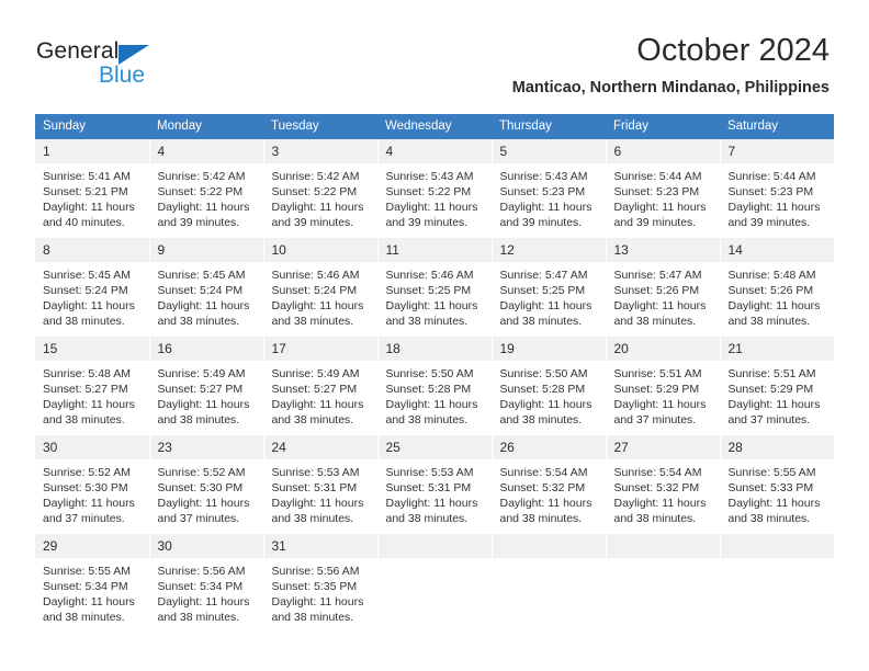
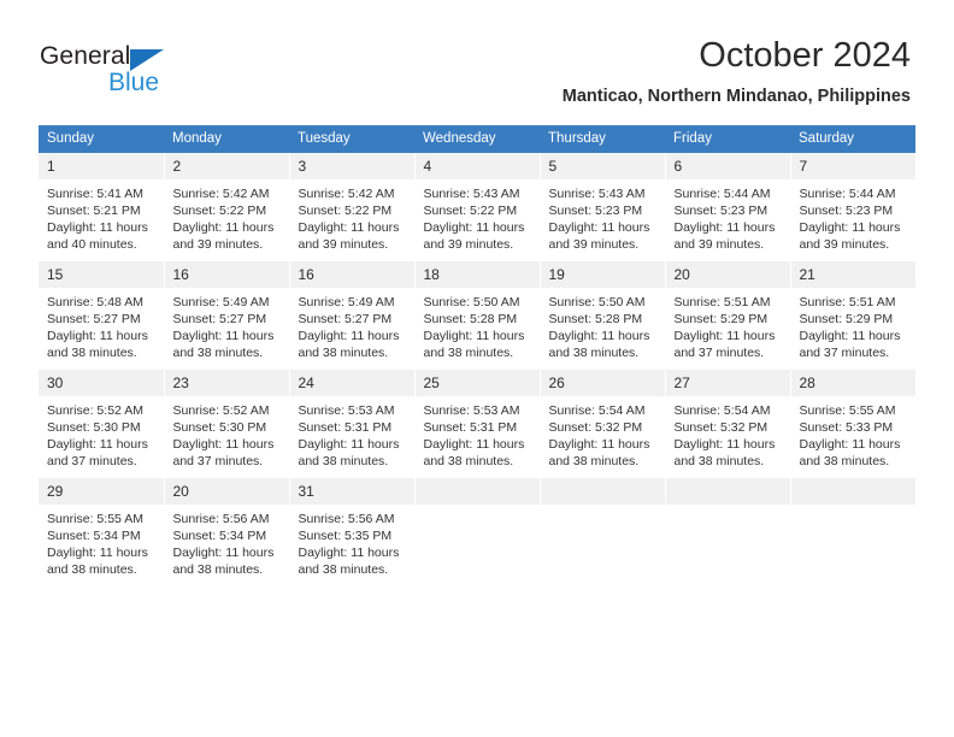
  General
  Blue
  October 2024
  Manticao, Northern Mindanao, Philippines
  Sunday	Monday	Tuesday	Wednesday	Thursday	Friday	Saturday
- 1Sunrise: 5:41 AMSunset: 5:21 PMDaylight: 11 hoursand 40 minutes.	4Sunrise: 5:42 AMSunset: 5:22 PMDaylight: 11 hoursand 39 minutes.	3Sunrise: 5:42 AMSunset: 5:22 PMDaylight: 11 hoursand 39 minutes.	4Sunrise: 5:43 AMSunset: 5:22 PMDaylight: 11 hoursand 39 minutes.	5Sunrise: 5:43 AMSunset: 5:23 PMDaylight: 11 hoursand 39 minutes.	6Sunrise: 5:44 AMSunset: 5:23 PMDaylight: 11 hoursand 39 minutes.	7Sunrise: 5:44 AMSunset: 5:23 PMDaylight: 11 hoursand 39 minutes.
+ 1Sunrise: 5:41 AMSunset: 5:21 PMDaylight: 11 hoursand 40 minutes.	2Sunrise: 5:42 AMSunset: 5:22 PMDaylight: 11 hoursand 39 minutes.	3Sunrise: 5:42 AMSunset: 5:22 PMDaylight: 11 hoursand 39 minutes.	4Sunrise: 5:43 AMSunset: 5:22 PMDaylight: 11 hoursand 39 minutes.	5Sunrise: 5:43 AMSunset: 5:23 PMDaylight: 11 hoursand 39 minutes.	6Sunrise: 5:44 AMSunset: 5:23 PMDaylight: 11 hoursand 39 minutes.	7Sunrise: 5:44 AMSunset: 5:23 PMDaylight: 11 hoursand 39 minutes.
- 8Sunrise: 5:45 AMSunset: 5:24 PMDaylight: 11 hoursand 38 minutes.	9Sunrise: 5:45 AMSunset: 5:24 PMDaylight: 11 hoursand 38 minutes.	10Sunrise: 5:46 AMSunset: 5:24 PMDaylight: 11 hoursand 38 minutes.	11Sunrise: 5:46 AMSunset: 5:25 PMDaylight: 11 hoursand 38 minutes.	12Sunrise: 5:47 AMSunset: 5:25 PMDaylight: 11 hoursand 38 minutes.	13Sunrise: 5:47 AMSunset: 5:26 PMDaylight: 11 hoursand 38 minutes.	14Sunrise: 5:48 AMSunset: 5:26 PMDaylight: 11 hoursand 38 minutes.
- 15Sunrise: 5:48 AMSunset: 5:27 PMDaylight: 11 hoursand 38 minutes.	16Sunrise: 5:49 AMSunset: 5:27 PMDaylight: 11 hoursand 38 minutes.	17Sunrise: 5:49 AMSunset: 5:27 PMDaylight: 11 hoursand 38 minutes.	18Sunrise: 5:50 AMSunset: 5:28 PMDaylight: 11 hoursand 38 minutes.	19Sunrise: 5:50 AMSunset: 5:28 PMDaylight: 11 hoursand 38 minutes.	20Sunrise: 5:51 AMSunset: 5:29 PMDaylight: 11 hoursand 37 minutes.	21Sunrise: 5:51 AMSunset: 5:29 PMDaylight: 11 hoursand 37 minutes.
+ 15Sunrise: 5:48 AMSunset: 5:27 PMDaylight: 11 hoursand 38 minutes.	16Sunrise: 5:49 AMSunset: 5:27 PMDaylight: 11 hoursand 38 minutes.	16Sunrise: 5:49 AMSunset: 5:27 PMDaylight: 11 hoursand 38 minutes.	18Sunrise: 5:50 AMSunset: 5:28 PMDaylight: 11 hoursand 38 minutes.	19Sunrise: 5:50 AMSunset: 5:28 PMDaylight: 11 hoursand 38 minutes.	20Sunrise: 5:51 AMSunset: 5:29 PMDaylight: 11 hoursand 37 minutes.	21Sunrise: 5:51 AMSunset: 5:29 PMDaylight: 11 hoursand 37 minutes.
  30Sunrise: 5:52 AMSunset: 5:30 PMDaylight: 11 hoursand 37 minutes.	23Sunrise: 5:52 AMSunset: 5:30 PMDaylight: 11 hoursand 37 minutes.	24Sunrise: 5:53 AMSunset: 5:31 PMDaylight: 11 hoursand 38 minutes.	25Sunrise: 5:53 AMSunset: 5:31 PMDaylight: 11 hoursand 38 minutes.	26Sunrise: 5:54 AMSunset: 5:32 PMDaylight: 11 hoursand 38 minutes.	27Sunrise: 5:54 AMSunset: 5:32 PMDaylight: 11 hoursand 38 minutes.	28Sunrise: 5:55 AMSunset: 5:33 PMDaylight: 11 hoursand 38 minutes.
- 29Sunrise: 5:55 AMSunset: 5:34 PMDaylight: 11 hoursand 38 minutes.	30Sunrise: 5:56 AMSunset: 5:34 PMDaylight: 11 hoursand 38 minutes.	31Sunrise: 5:56 AMSunset: 5:35 PMDaylight: 11 hoursand 38 minutes.
+ 29Sunrise: 5:55 AMSunset: 5:34 PMDaylight: 11 hoursand 38 minutes.	20Sunrise: 5:56 AMSunset: 5:34 PMDaylight: 11 hoursand 38 minutes.	31Sunrise: 5:56 AMSunset: 5:35 PMDaylight: 11 hoursand 38 minutes.
